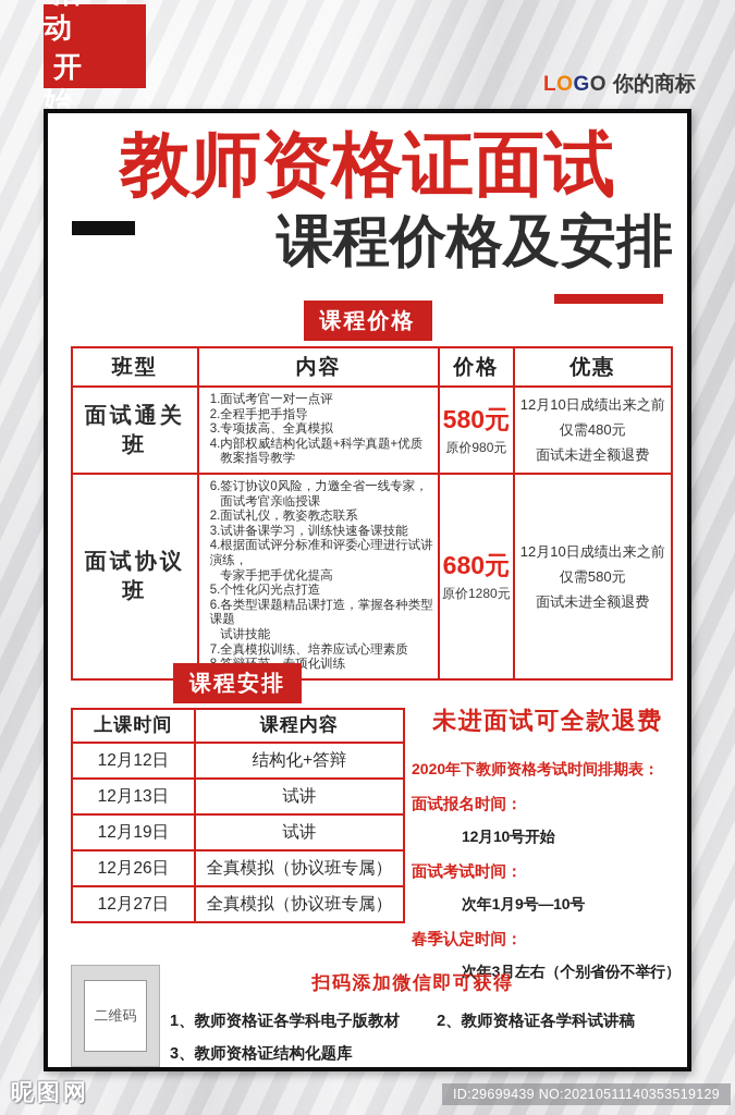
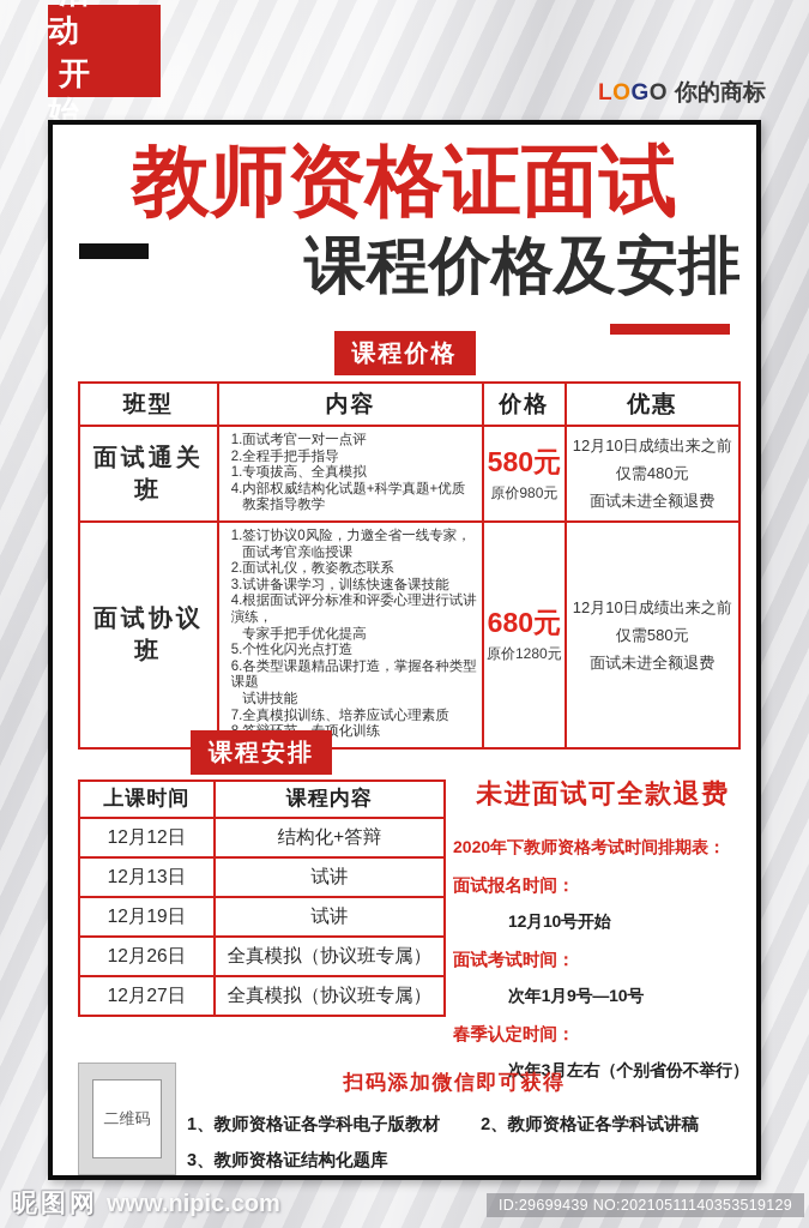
  开 始
  LOGO 你的商标
  教师资格证面试
  课程价格及安排
  课程价格
  班型	内容	价格	优惠
- 面试通关班	1.面试考官一对一点评2.全程手把手指导3.专项拔高、全真模拟4.内部权威结构化试题+科学真题+优质 教案指导教学	580元原价980元	12月10日成绩出来之前仅需480元面试未进全额退费
+ 面试通关班	1.面试考官一对一点评2.全程手把手指导1.专项拔高、全真模拟4.内部权威结构化试题+科学真题+优质 教案指导教学	580元原价980元	12月10日成绩出来之前仅需480元面试未进全额退费
- 面试协议班	6.签订协议0风险，力邀全省一线专家， 面试考官亲临授课2.面试礼仪，教姿教态联系3.试讲备课学习，训练快速备课技能4.根据面试评分标准和评委心理进行试讲演练， 专家手把手优化提高5.个性化闪光点打造6.各类型课题精品课打造，掌握各种类型课题 试讲技能7.全真模拟训练、培养应试心理素质项化训练	680元原价1280元	12月10日成绩出来之前仅需580元面试未进全额退费
+ 面试协议班	1.签订协议0风险，力邀全省一线专家， 面试考官亲临授课2.面试礼仪，教姿教态联系3.试讲备课学习，训练快速备课技能4.根据面试评分标准和评委心理进行试讲演练， 专家手把手优化提高5.个性化闪光点打造6.各类型课题精品课打造，掌握各种类型课题 试讲技能7.全真模拟训练、培养应试心理素质项化训练	680元原价1280元	12月10日成绩出来之前仅需580元面试未进全额退费
  课程安排
  上课时间	课程内容
  12月12日	结构化+答辩
  12月13日	试讲
  12月19日	试讲
  12月26日	全真模拟（协议班专属）
  12月27日	全真模拟（协议班专属）
  未进面试可全款退费
  2020年下教师资格考试时间排期表：
  面试报名时间：
  12月10号开始
  面试考试时间：
  次年1月9号—10号
  春季认定时间：
  次年3月左右（个别省份不举行）
  二维码
  扫码添加微信即可获得
  1、教师资格证各学科电子版教材
  2、教师资格证各学科试讲稿
  3、教师资格证结构化题库
  昵图网
+ www.nipic.com
  ID:29699439 NO:20210511140353519129
